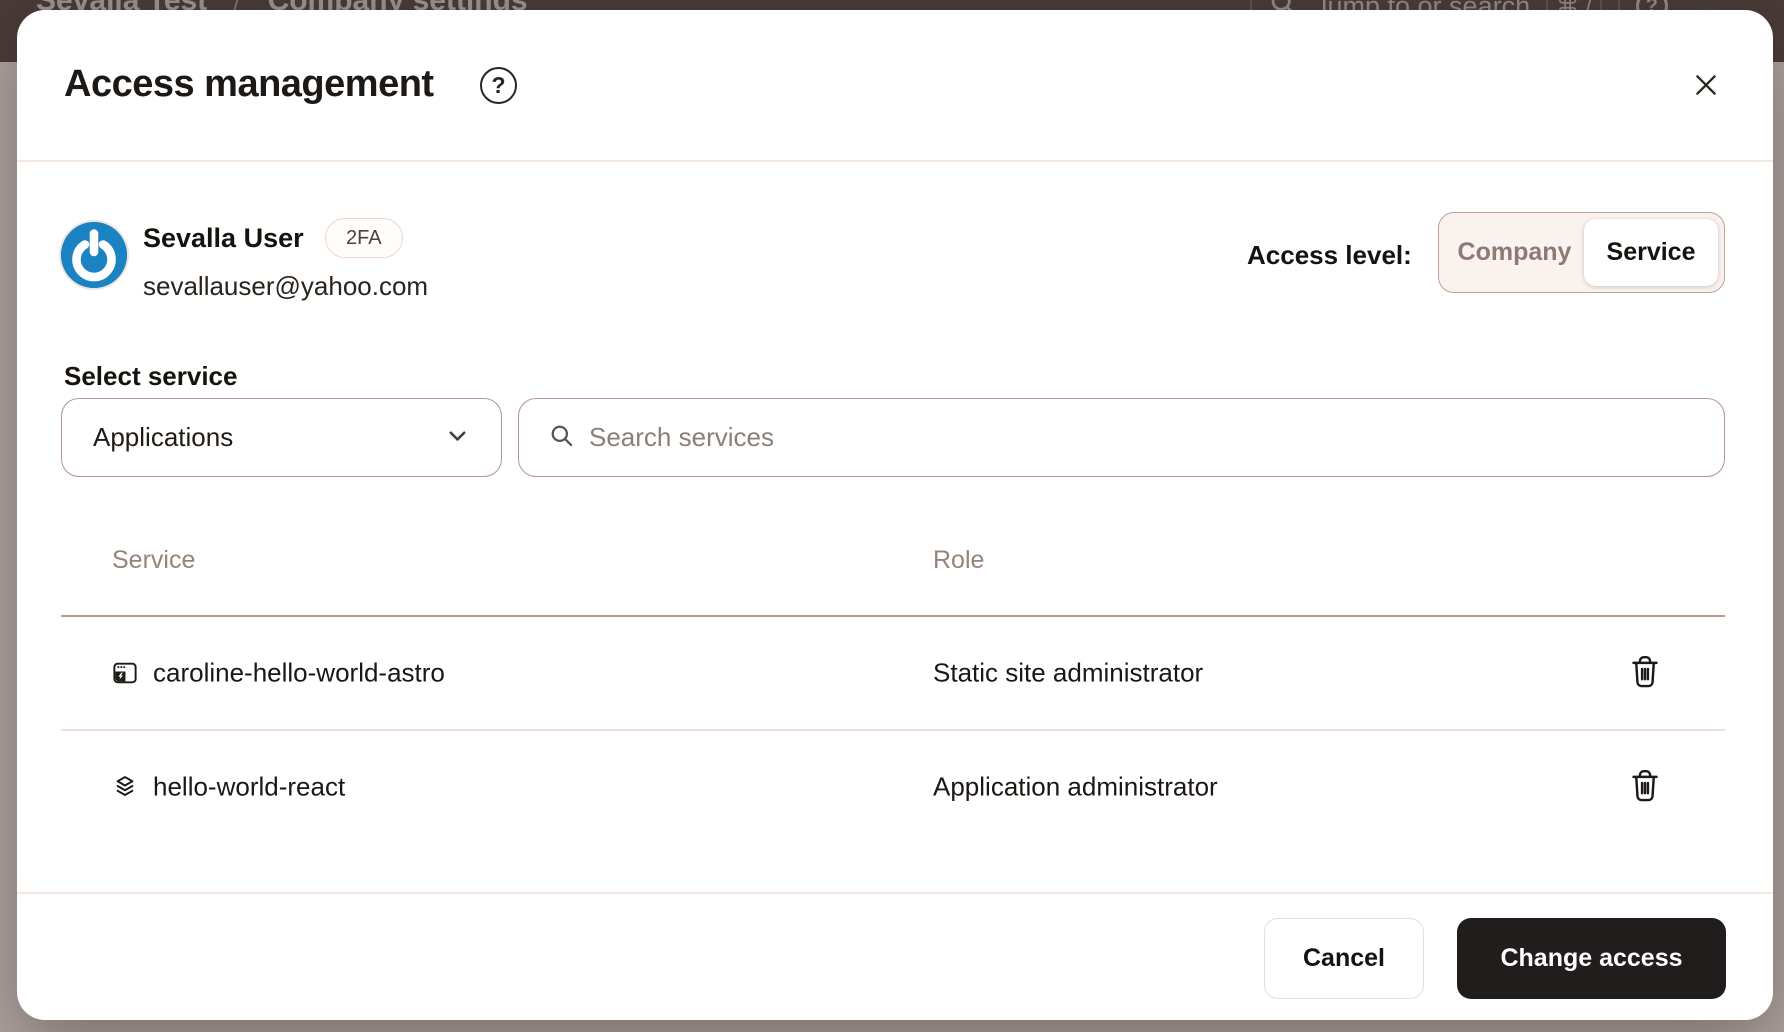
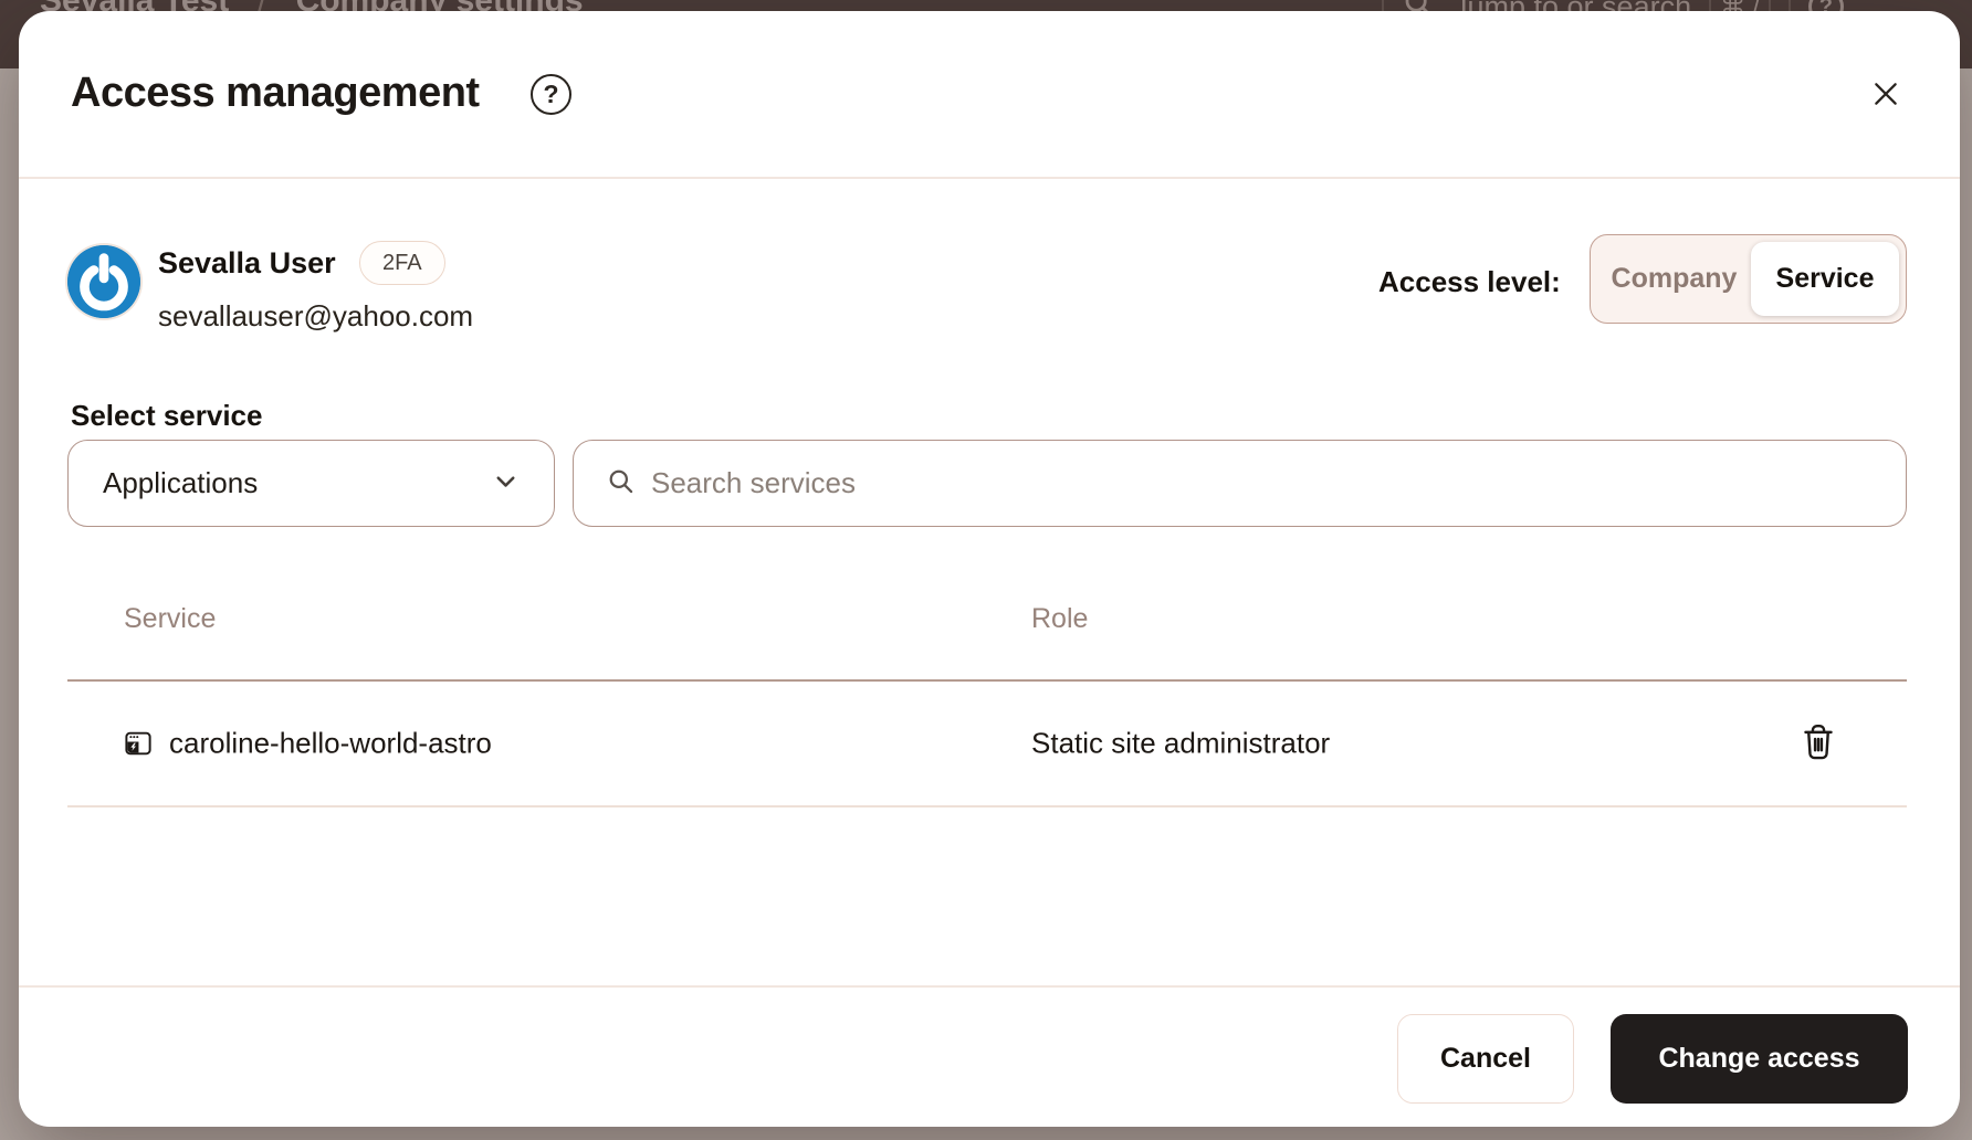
  Sevalla Test
  /
  Company settings
  Jump to or search
  ⌘ /
  ?
  Access management
  ?
  Sevalla User
  2FA
  sevallauser@yahoo.com
  Access level:
  Company
  Service
  Select service
  Applications
  Search services
  Service
  Role
  caroline-hello-world-astro
  Static site administrator
- hello-world-react
- Application administrator
  Cancel
  Change access
